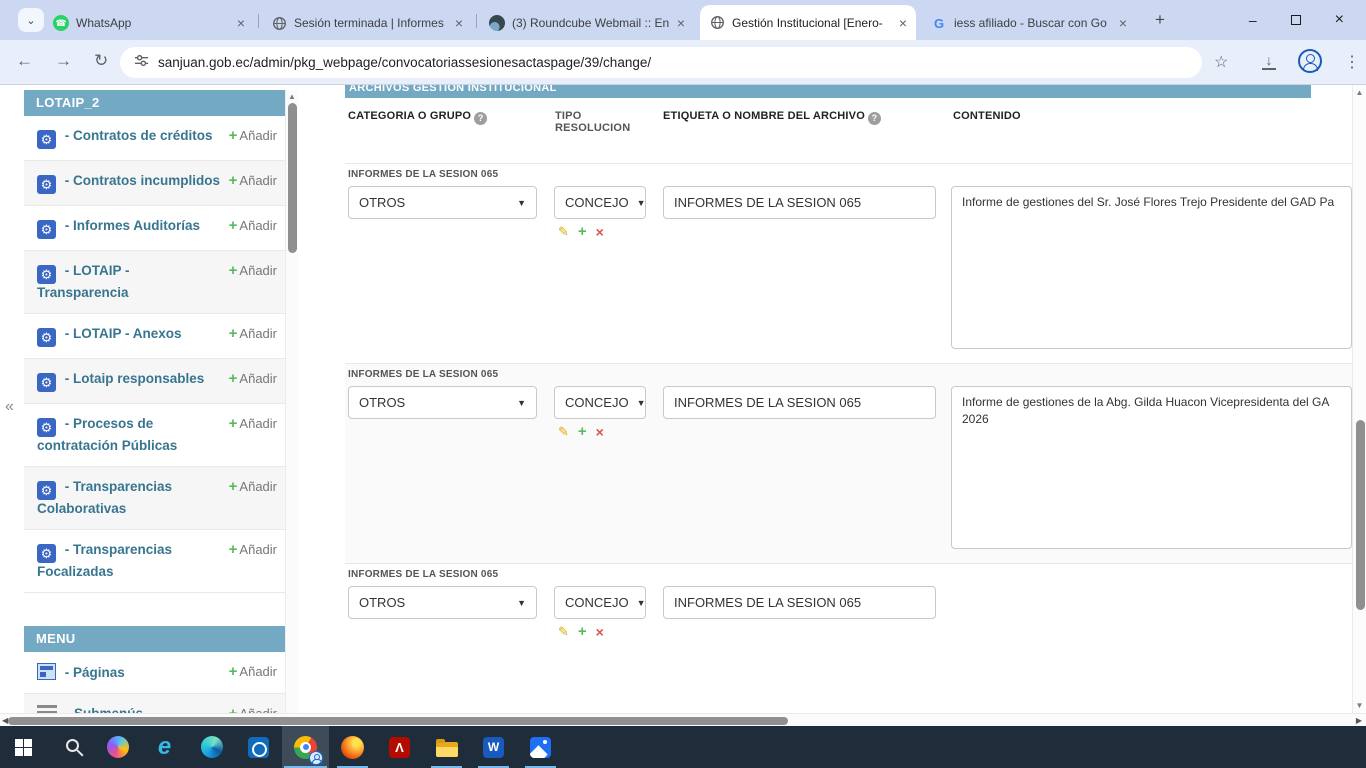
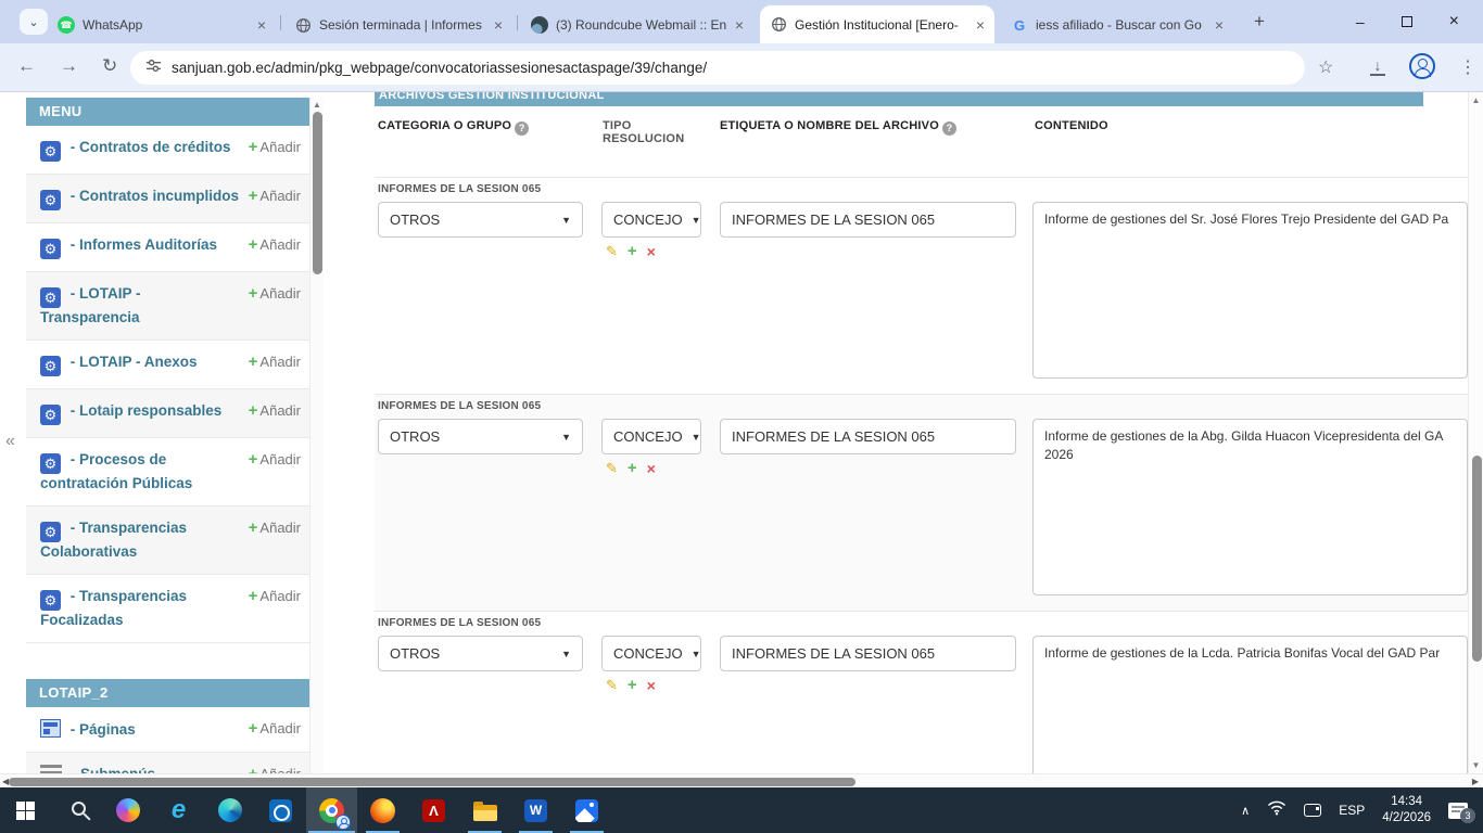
  ⌄
  ☎
  WhatsApp
  ×
  Sesión terminada | Informes
  ×
  (3) Roundcube Webmail :: En
  ×
  Gestión Institucional [Enero-
  ×
  G
  iess afiliado - Buscar con Go
  ×
  +
  –
  ×
  ←
  →
  ↻
  sanjuan.gob.ec/admin/pkg_webpage/convocatoriassesionesactaspage/39/change/
  ☆
  ↓
  ⋮
  «
- LOTAIP_2
+ MENU
  + Añadir
  ⚙ - Contratos de créditos
  + Añadir
  ⚙ - Contratos incumplidos
  + Añadir
  ⚙ - Informes Auditorías
  + Añadir
  ⚙ - LOTAIP - Transparencia
  + Añadir
  ⚙ - LOTAIP - Anexos
  + Añadir
  ⚙ - Lotaip responsables
  + Añadir
  ⚙ - Procesos de contratación Públicas
  + Añadir
  ⚙ - Transparencias Colaborativas
  + Añadir
  ⚙ - Transparencias Focalizadas
- MENU
+ LOTAIP_2
  + Añadir
  - Páginas
  ▲
  ARCHIVOS GESTIÓN INSTITUCIONAL
  CATEGORIA O GRUPO ?
  TIPO RESOLUCION
  ETIQUETA O NOMBRE DEL ARCHIVO ?
  CONTENIDO
  INFORMES DE LA SESION 065
  OTROS
  ▼
  CONCEJO
  ▼
  INFORMES DE LA SESION 065
  Informe de gestiones del Sr. José Flores Trejo Presidente del GAD Pa
  ✎
  +
  ×
  INFORMES DE LA SESION 065
  OTROS
  ▼
  CONCEJO
  ▼
  INFORMES DE LA SESION 065
  Informe de gestiones de la Abg. Gilda Huacon Vicepresidenta del GA
  2026
  ✎
  +
  ×
  INFORMES DE LA SESION 065
  OTROS
  ▼
  CONCEJO
  ▼
  INFORMES DE LA SESION 065
+ Informe de gestiones de la Lcda. Patricia Bonifas Vocal del GAD Par
  ✎
  +
  ×
  ▲
  ▼
  ◀
  ▶
  e
  Λ
  W
+ ∧
+ ESP
+ 14:34
+ 4/2/2026
+ 3
